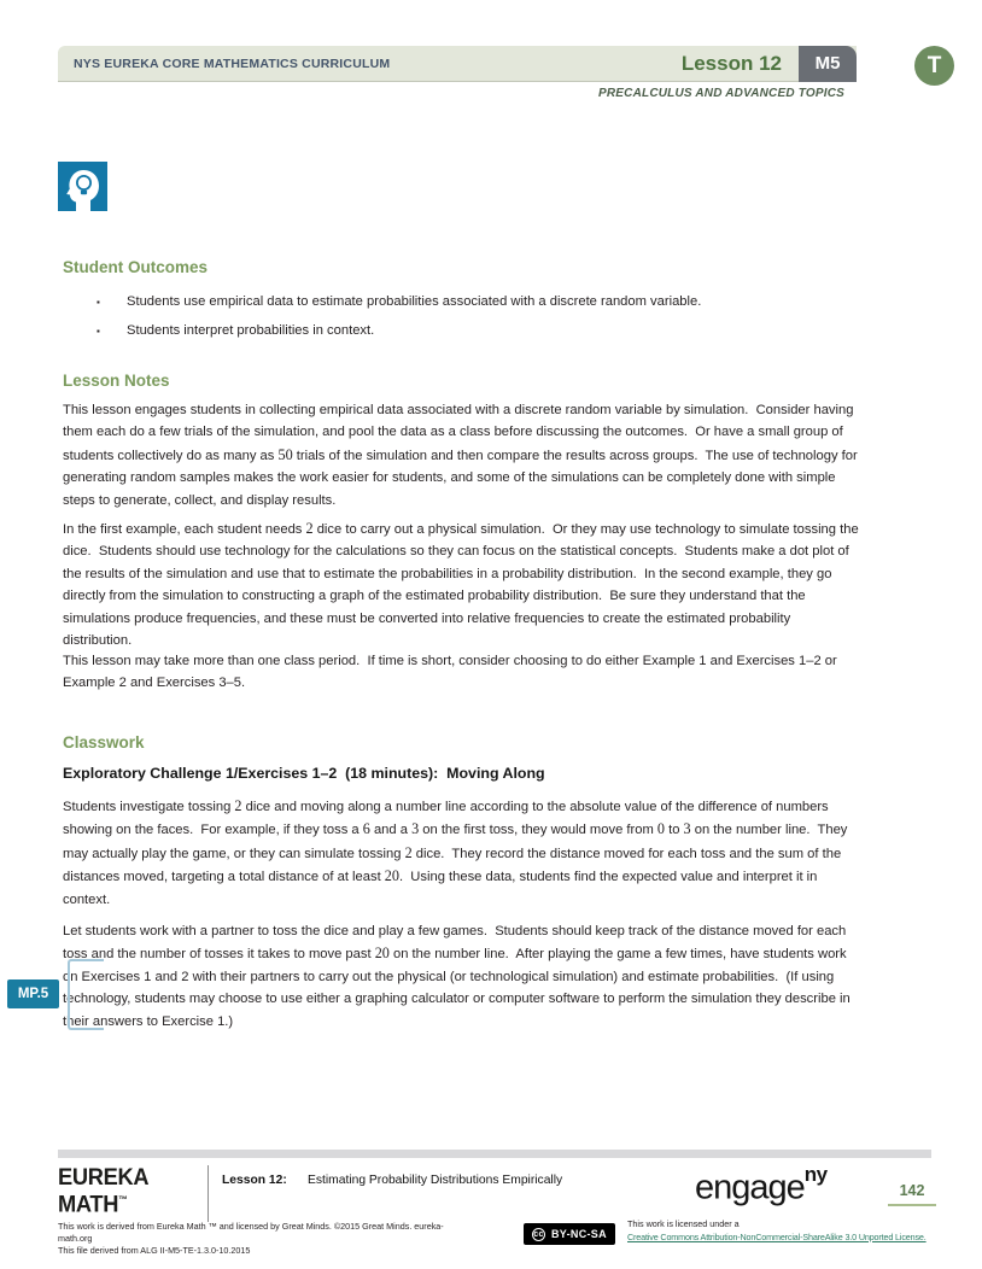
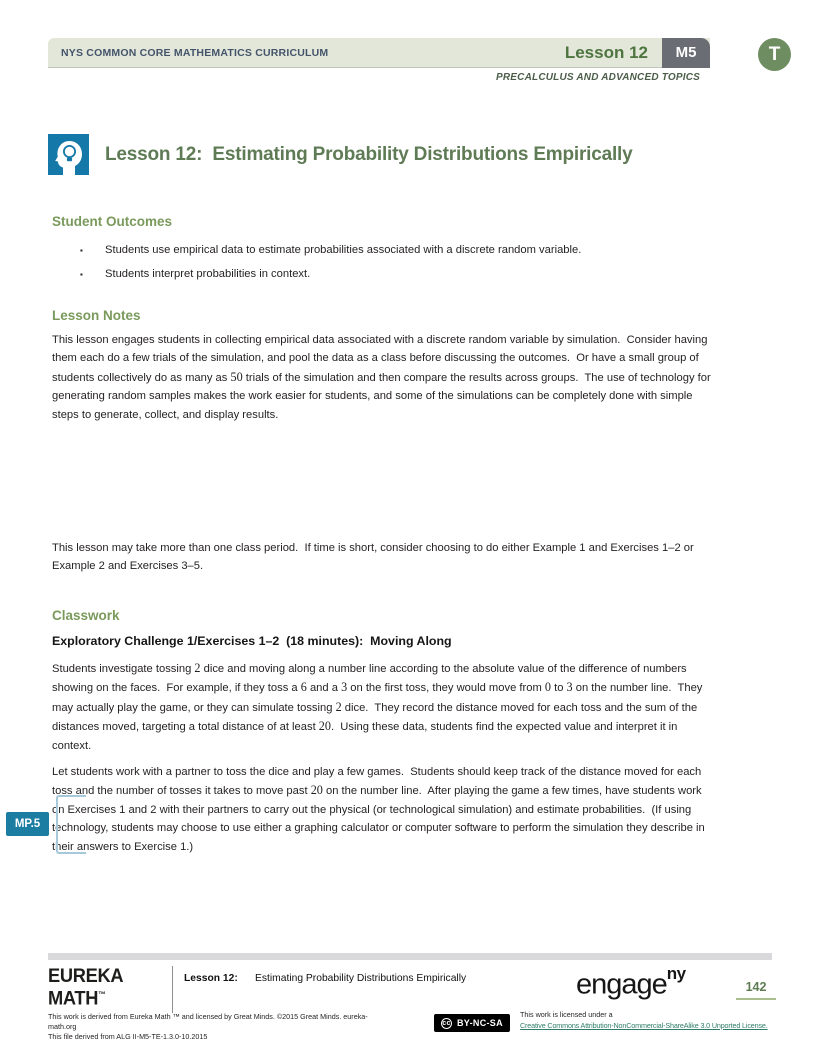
- NYS EUREKA CORE MATHEMATICS CURRICULUM
+ NYS COMMON CORE MATHEMATICS CURRICULUM
  Lesson 12
  M5
  T
  PRECALCULUS AND ADVANCED TOPICS
+ Lesson 12: Estimating Probability Distributions Empirically
  Student Outcomes
  ▪
  Students use empirical data to estimate probabilities associated with a discrete random variable.
  ▪
  Students interpret probabilities in context.
  Lesson Notes
  This lesson engages students in collecting empirical data associated with a discrete random variable by simulation. Consider having them each do a few trials of the simulation, and pool the data as a class before discussing the outcomes. Or have a small group of students collectively do as many as 50 trials of the simulation and then compare the results across groups. The use of technology for generating random samples makes the work easier for students, and some of the simulations can be completely done with simple steps to generate, collect, and display results.
- In the first example, each student needs 2 dice to carry out a physical simulation. Or they may use technology to simulate tossing the dice. Students should use technology for the calculations so they can focus on the statistical concepts. Students make a dot plot of the results of the simulation and use that to estimate the probabilities in a probability distribution. In the second example, they go directly from the simulation to constructing a graph of the estimated probability distribution. Be sure they understand that the simulations produce frequencies, and these must be converted into relative frequencies to create the estimated probability distribution.
  This lesson may take more than one class period. If time is short, consider choosing to do either Example 1 and Exercises 1–2 or Example 2 and Exercises 3–5.
  Classwork
  Exploratory Challenge 1/Exercises 1–2 (18 minutes): Moving Along
  Students investigate tossing 2 dice and moving along a number line according to the absolute value of the difference of numbers showing on the faces. For example, if they toss a 6 and a 3 on the first toss, they would move from 0 to 3 on the number line. They may actually play the game, or they can simulate tossing 2 dice. They record the distance moved for each toss and the sum of the distances moved, targeting a total distance of at least 20. Using these data, students find the expected value and interpret it in context.
  Let students work with a partner to toss the dice and play a few games. Students should keep track of the distance moved for each toss and the number of tosses it takes to move past 20 on the number line. After playing the game a few times, have students work on Exercises 1 and 2 with their partners to carry out the physical (or technological simulation) and estimate probabilities. (If using technology, students may choose to use either a graphing calculator or computer software to perform the simulation they describe in their answers to Exercise 1.)
  MP.5
  EUREKA
  MATH™
  Lesson 12:
  Estimating Probability Distributions Empirically
  engageny
  142
  This work is derived from Eureka Math ™ and licensed by Great Minds. ©2015 Great Minds. eureka-math.org
  This file derived from ALG II-M5-TE-1.3.0-10.2015
  BY-NC-SA
  This work is licensed under a
  Creative Commons Attribution-NonCommercial-ShareAlike 3.0 Unported License.
